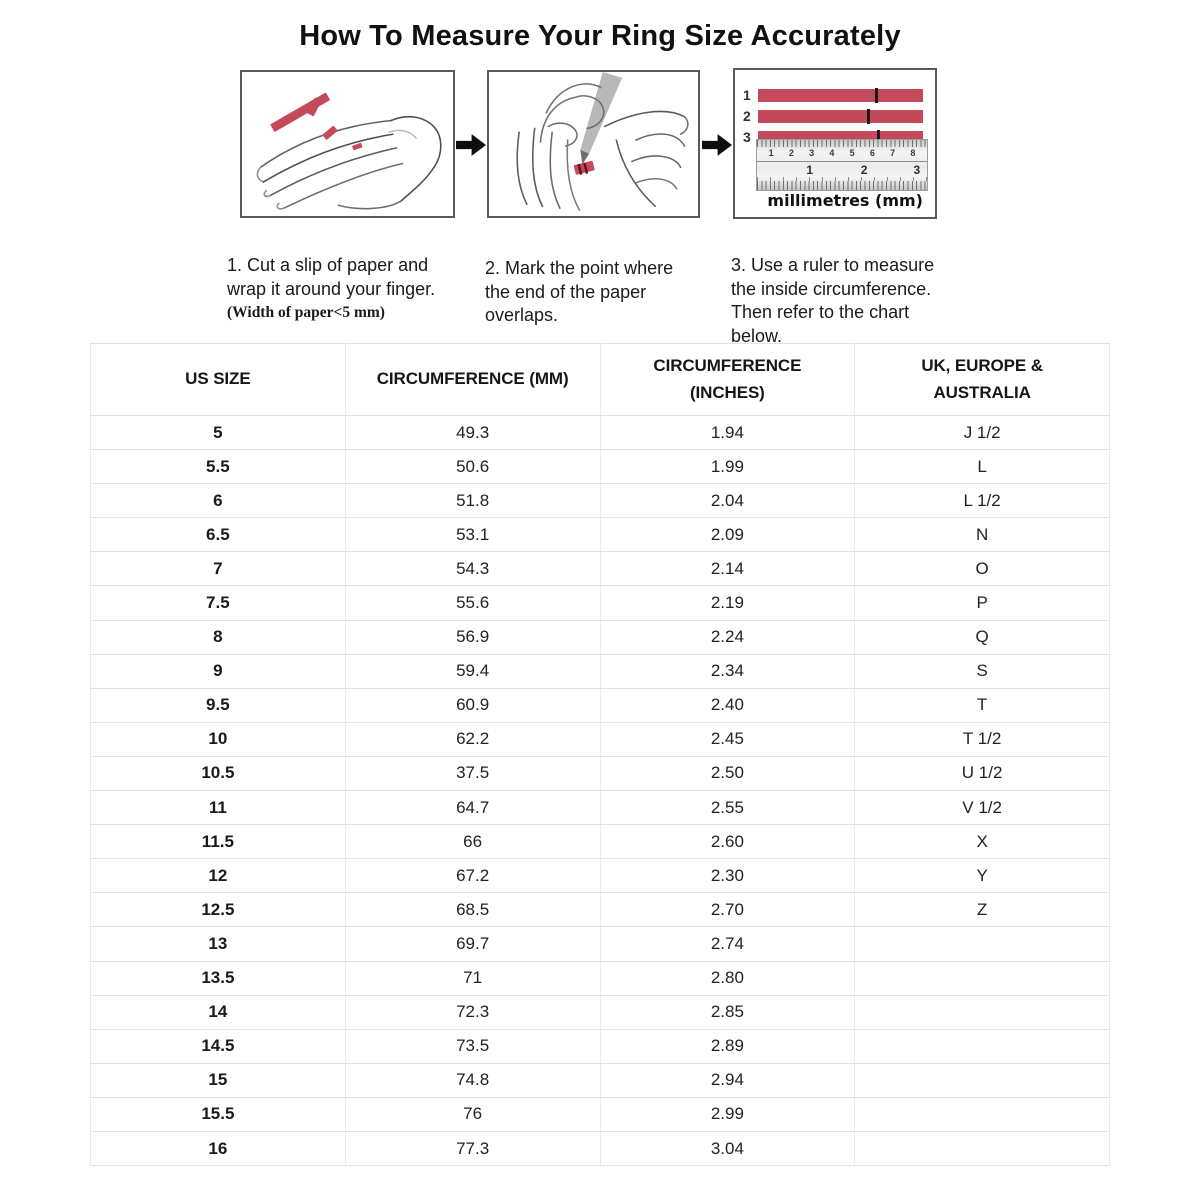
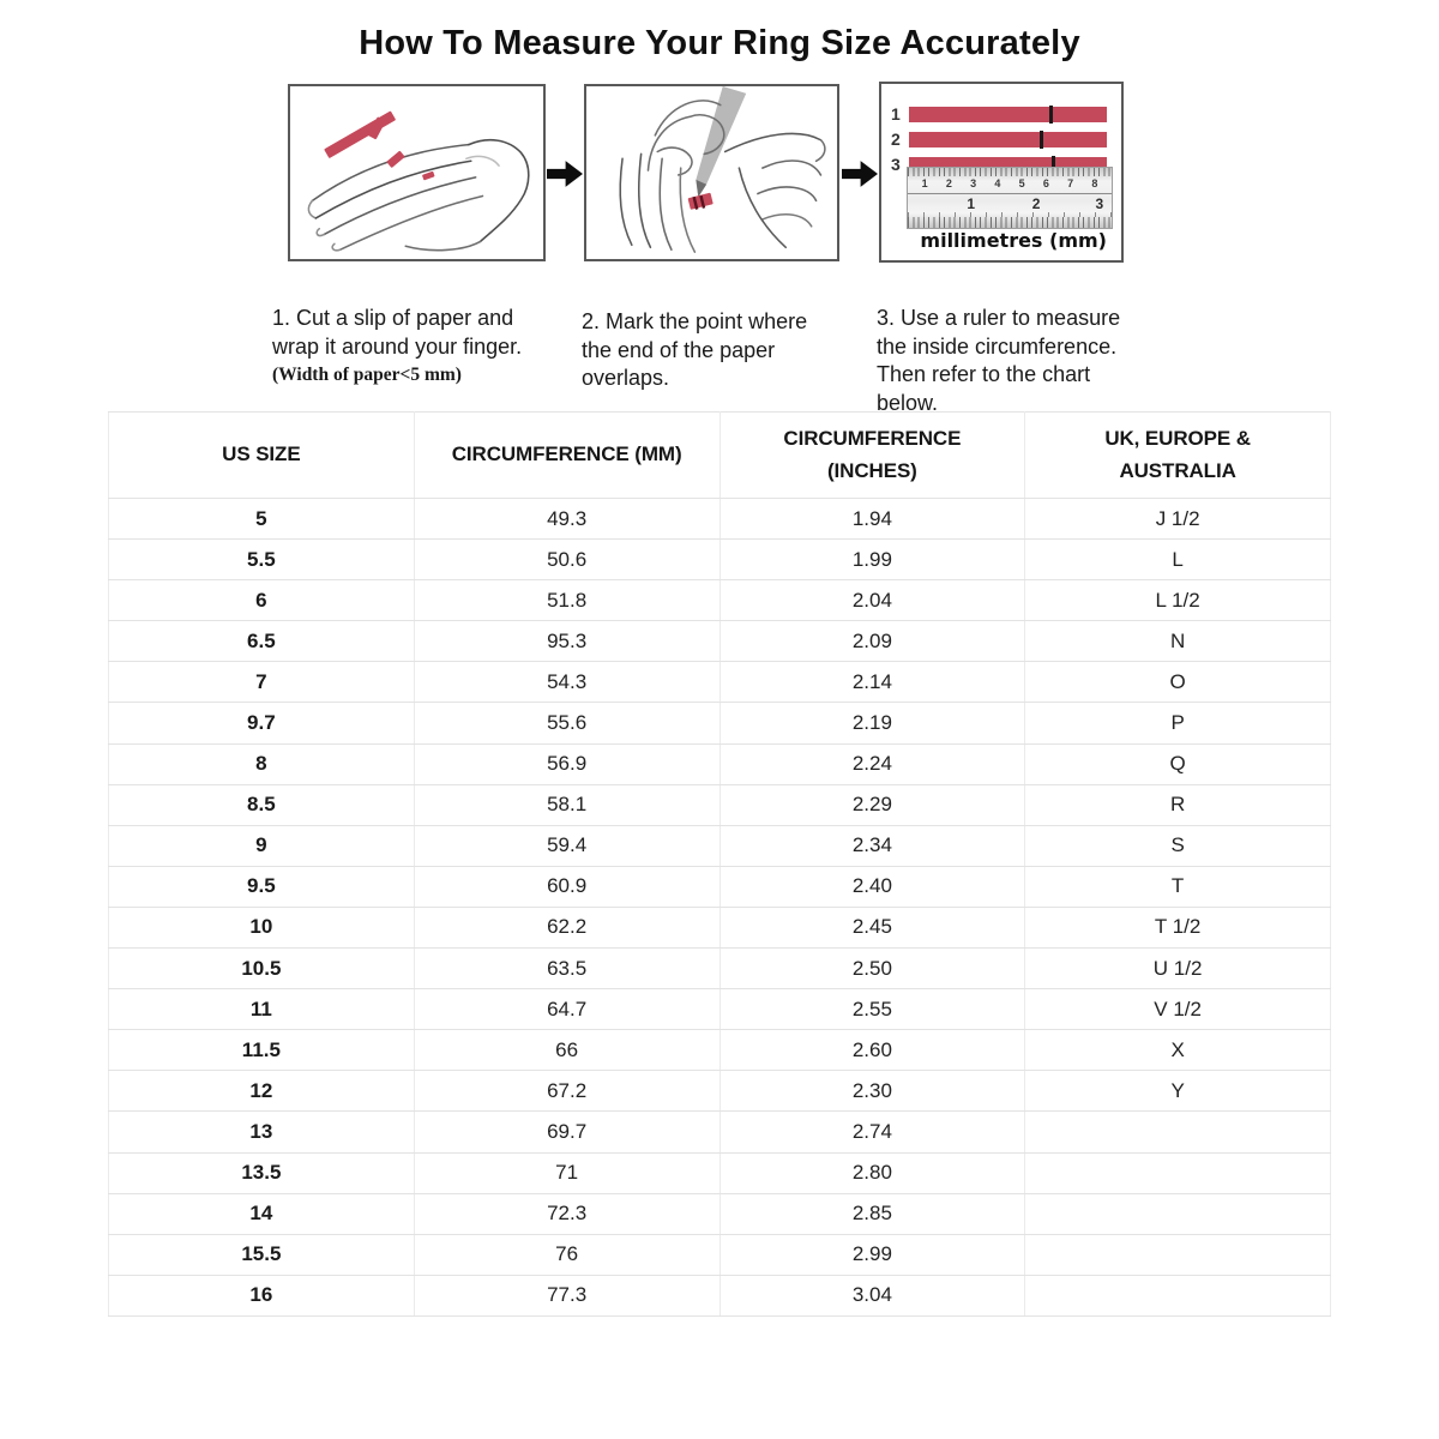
  How To Measure Your Ring Size Accurately
  1
  2
  3
  1
  2
  3
  4
  5
  6
  7
  8
  1
  2
  3
  millimetres (mm)
  1. Cut a slip of paper and
  wrap it around your finger.
  (Width of paper<5 mm)
  2. Mark the point where
  the end of the paper
  overlaps.
  3. Use a ruler to measure
  the inside circumference.
  Then refer to the chart
  below.
  US SIZE	CIRCUMFERENCE (MM)	CIRCUMFERENCE (INCHES)	UK, EUROPE & AUSTRALIA
  5	49.3	1.94	J 1/2
  5.5	50.6	1.99	L
  6	51.8	2.04	L 1/2
- 6.5	53.1	2.09	N
+ 6.5	95.3	2.09	N
  7	54.3	2.14	O
- 7.5	55.6	2.19	P
+ 9.7	55.6	2.19	P
  8	56.9	2.24	Q
+ 8.5	58.1	2.29	R
  9	59.4	2.34	S
  9.5	60.9	2.40	T
  10	62.2	2.45	T 1/2
- 10.5	37.5	2.50	U 1/2
+ 10.5	63.5	2.50	U 1/2
  11	64.7	2.55	V 1/2
  11.5	66	2.60	X
  12	67.2	2.30	Y
- 12.5	68.5	2.70	Z
  13	69.7	2.74
  13.5	71	2.80
  14	72.3	2.85
- 14.5	73.5	2.89
- 15	74.8	2.94
  15.5	76	2.99
  16	77.3	3.04
